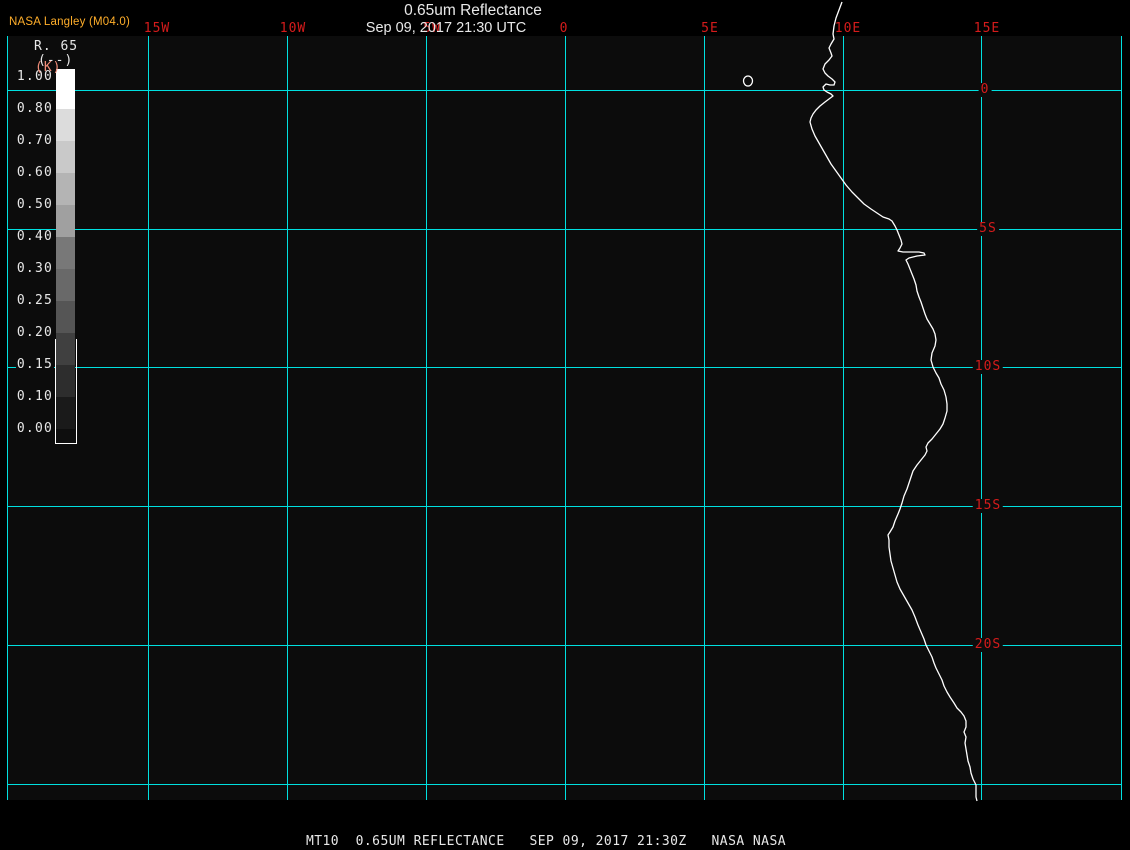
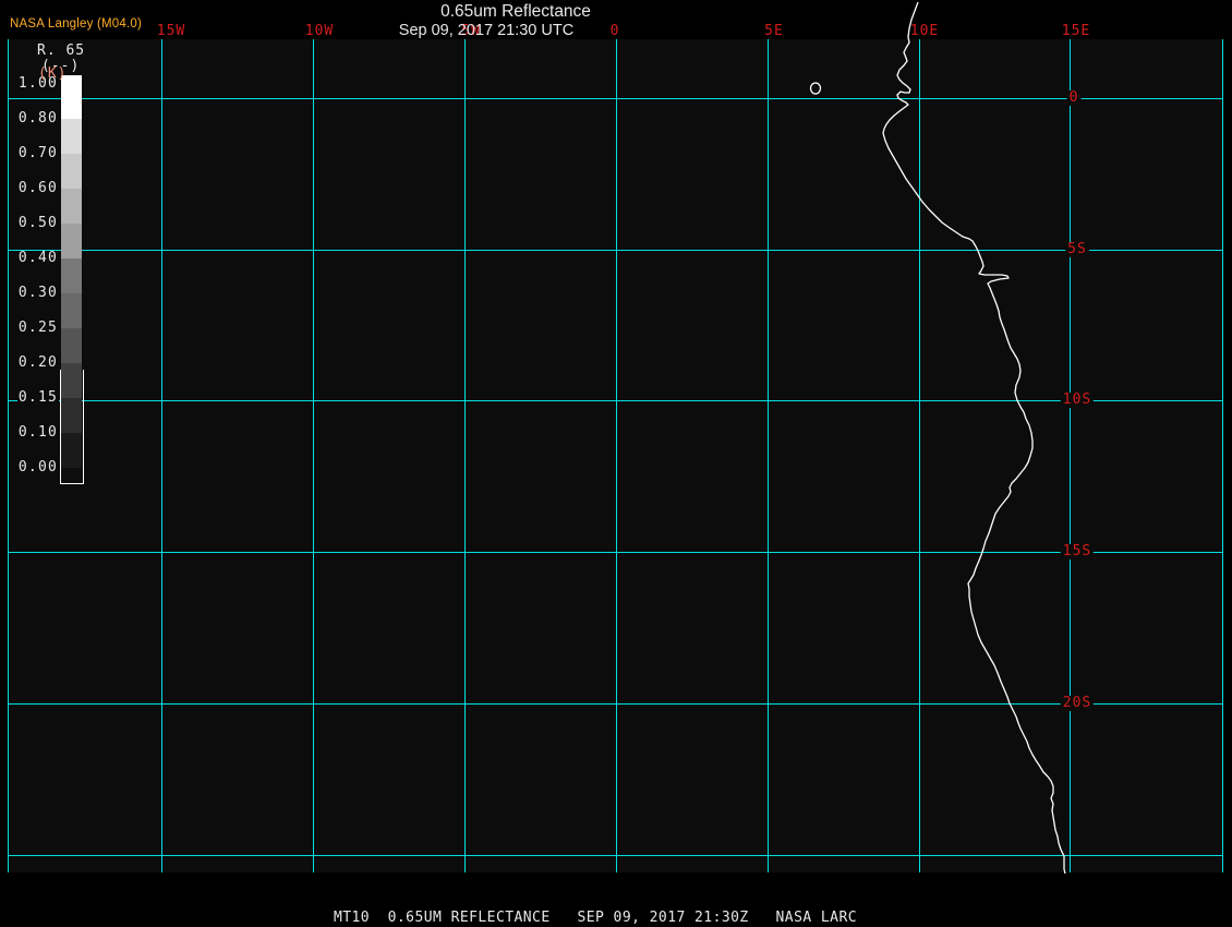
  NASA Langley (M04.0)
  0.65um Reflectance
  Sep 09, 2017 21:30 UTC
  15W
  10W
  5W
  0
  5E
  10E
  15E
  0
  5S
  10S
  15S
  20S
  R. 65
  (--)
  (K)
  1.00
  0.80
  0.70
  0.60
  0.50
  0.40
  0.30
  0.25
  0.20
  0.15
  0.10
  0.00
- MT10 0.65UM REFLECTANCE SEP 09, 2017 21:30Z NASA NASA
+ MT10 0.65UM REFLECTANCE SEP 09, 2017 21:30Z NASA LARC
